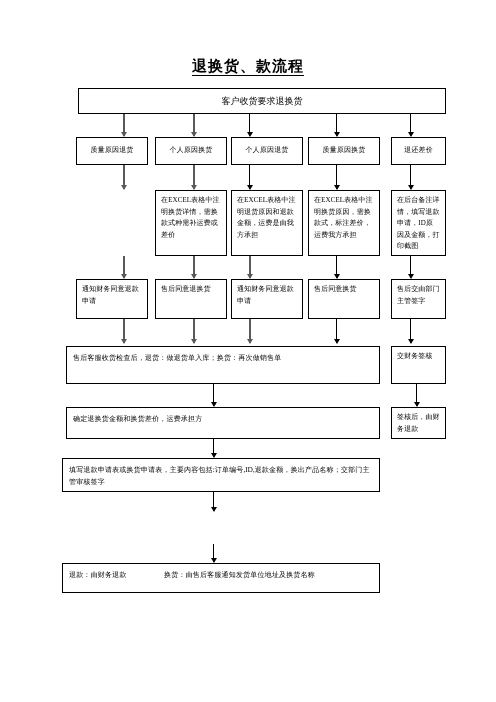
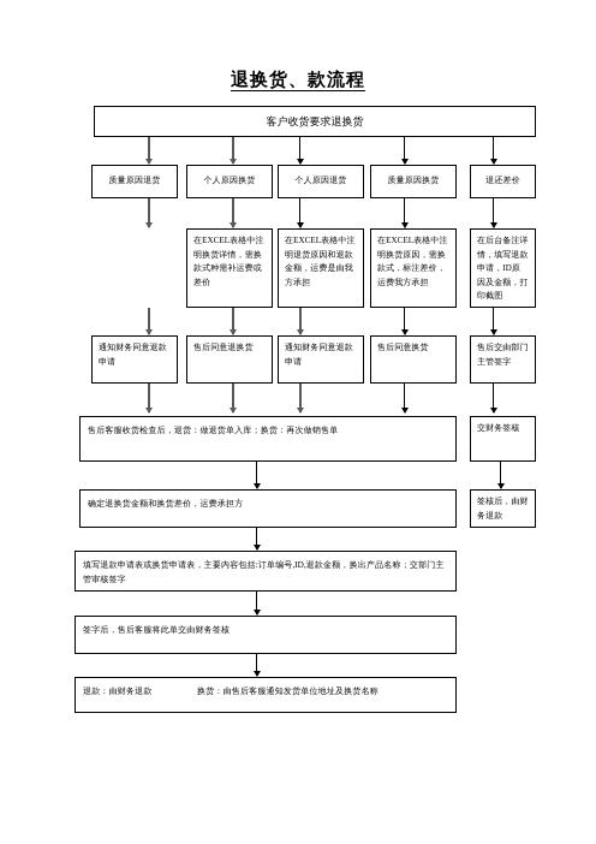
  退换货、款流程
  客户收货要求退换货
  质量原因退货
  个人原因换货
  个人原因退货
  质量原因换货
  退还差价
  在EXCEL表格中注明换货详情，需换款式种需补运费或差价
  在EXCEL表格中注明退货原因和退款金额，运费是由我方承担
  在EXCEL表格中注明换货原因，需换款式，标注差价，运费我方承担
  在后台备注详情，填写退款申请，ID原因及金额，打印截图
  通知财务同意退款申请
  售后同意退换货
  通知财务同意退款申请
  售后同意换货
  售后交由部门主管签字
  售后客服收货检查后，退货：做退货单入库；换货：再次做销售单
  交财务签核
  确定退换货金额和换货差价，运费承担方
  签核后，由财务退款
  填写退款申请表或换货申请表，主要内容包括:订单编号,ID,退款金额，换出产品名称；交部门主管审核签字
+ 签字后，售后客服将此单交由财务签核
  退款：由财务退款 换货：由售后客服通知发货单位地址及换货名称
